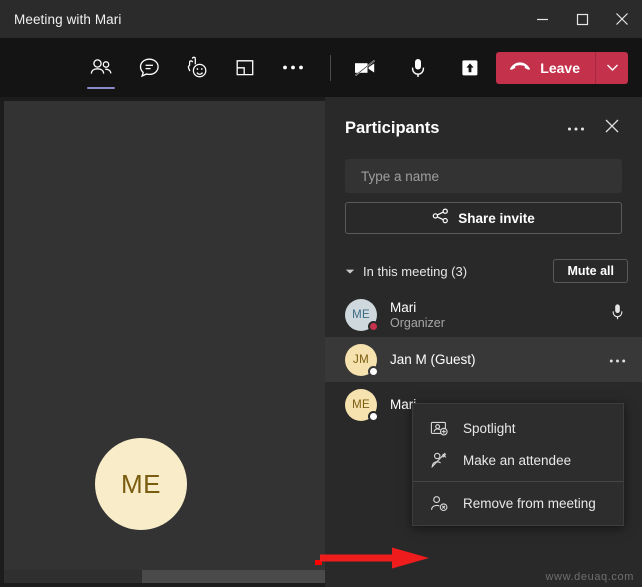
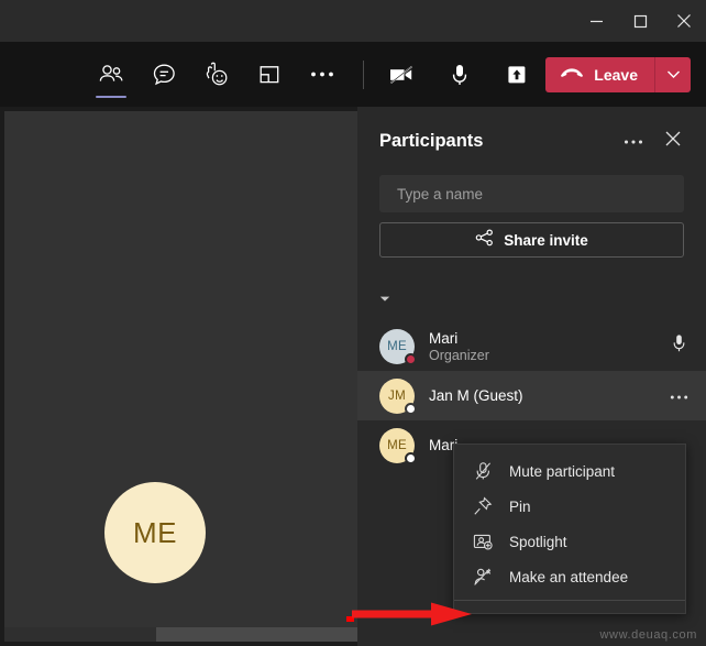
- Meeting with Mari
  Leave
  ME
  Participants
  Type a name
  Share invite
- In this meeting (3)
- Mute all
  ME
  Mari
  Organizer
  JM
  Jan M (Guest)
  ME
  Mar
+ Mute participant
+ Pin
  Spotlight
  Make an attendee
- Remove from meeting
  www.deuaq.com
